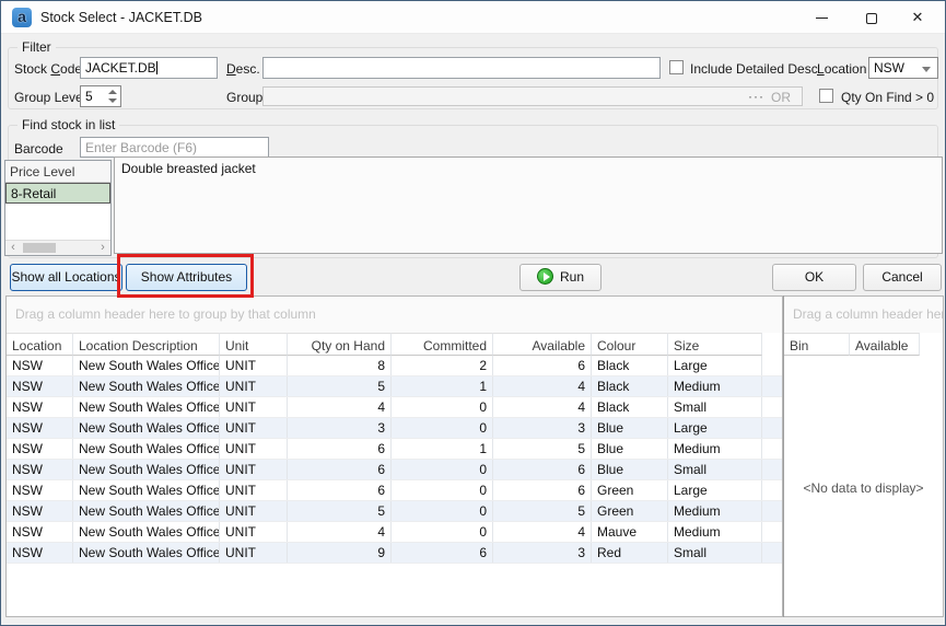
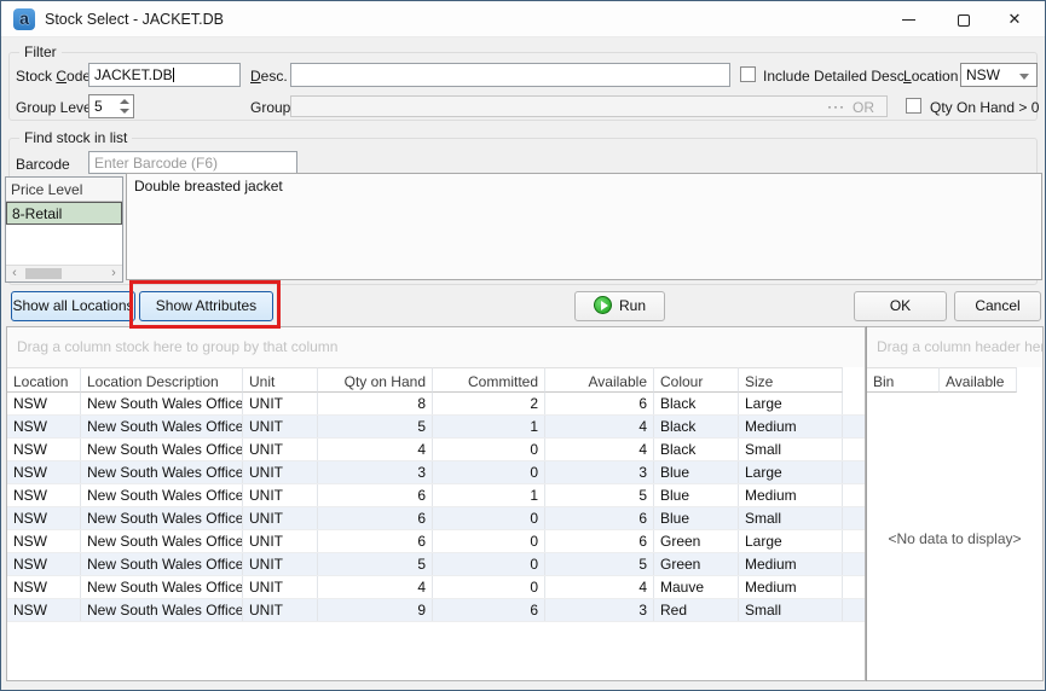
  a
  Stock Select - JACKET.DB
  ✕
  Filter
  Stock Code
  JACKET.DB
  Desc.
  Include Detailed Desc
  Location
  NSW
  Group Lev
  5
  Group
  ···
  OR
- Qty On Find > 0
+ Qty On Hand > 0
  Find stock in list
  Barcode
  Enter Barcode (F6)
  Price Level
  8-Retail
  ‹
  ›
  Double breasted jacket
  Show all Locations
  Show Attributes
  Run
  OK
  Cancel
- Drag a column header here to group by that column
+ Drag a column stock here to group by that column
  Location
  Location Description
  Unit
  Qty on Hand
  Committed
  Available
  Colour
  Size
  NSW
  New South Wales Office
  UNIT
  8
  2
  6
  Black
  Large
  NSW
  New South Wales Office
  UNIT
  5
  1
  4
  Black
  Medium
  NSW
  New South Wales Office
  UNIT
  4
  0
  4
  Black
  Small
  NSW
  New South Wales Office
  UNIT
  3
  0
  3
  Blue
  Large
  NSW
  New South Wales Office
  UNIT
  6
  1
  5
  Blue
  Medium
  NSW
  New South Wales Office
  UNIT
  6
  0
  6
  Blue
  Small
  NSW
  New South Wales Office
  UNIT
  6
  0
  6
  Green
  Large
  NSW
  New South Wales Office
  UNIT
  5
  0
  5
  Green
  Medium
  NSW
  New South Wales Office
  UNIT
  4
  0
  4
  Mauve
  Medium
  NSW
  New South Wales Office
  UNIT
  9
  6
  3
  Red
  Small
  Drag a column header he
  Bin
  Available
  <No data to display>
